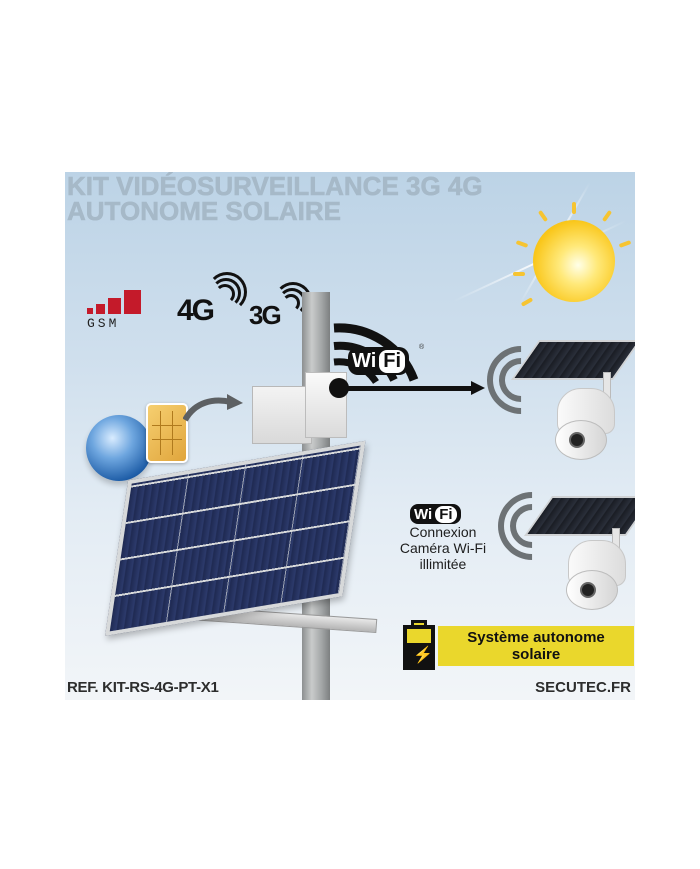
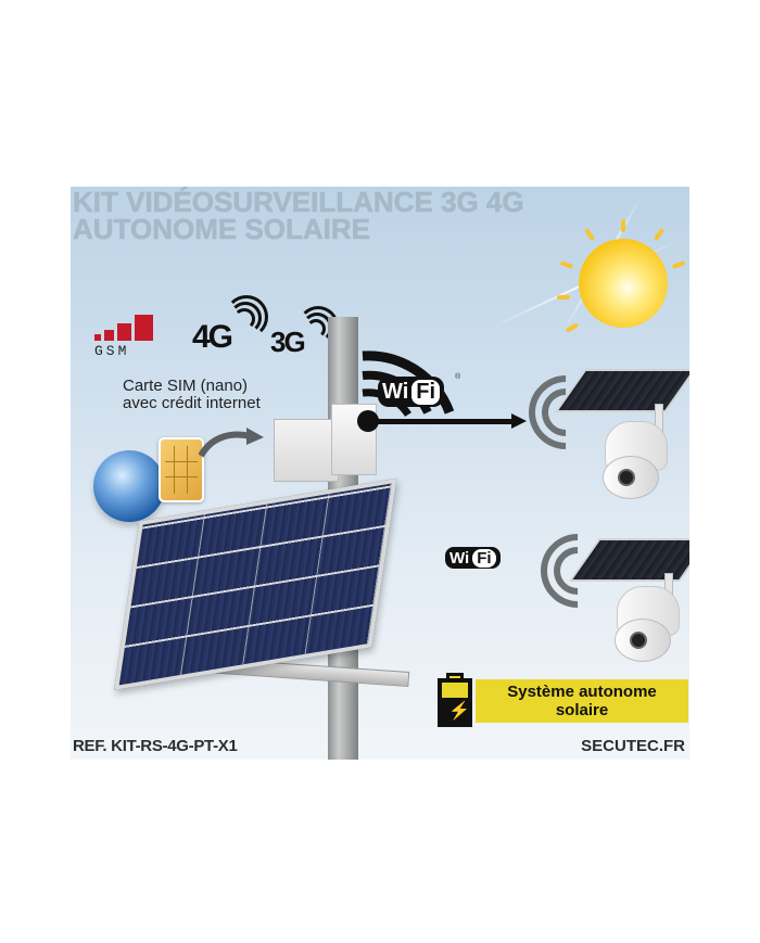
  KIT VIDÉOSURVEILLANCE 3G 4G
  AUTONOME SOLAIRE
  GSM
  4G
  3G
+ Carte SIM (nano)
+ avec crédit internet
  Wi
  Fi
  Wi
  Fi
- Connexion
- Caméra Wi-Fi
- illimitée
  ⚡
  Système autonome
  solaire
  REF. KIT-RS-4G-PT-X1
  SECUTEC.FR
